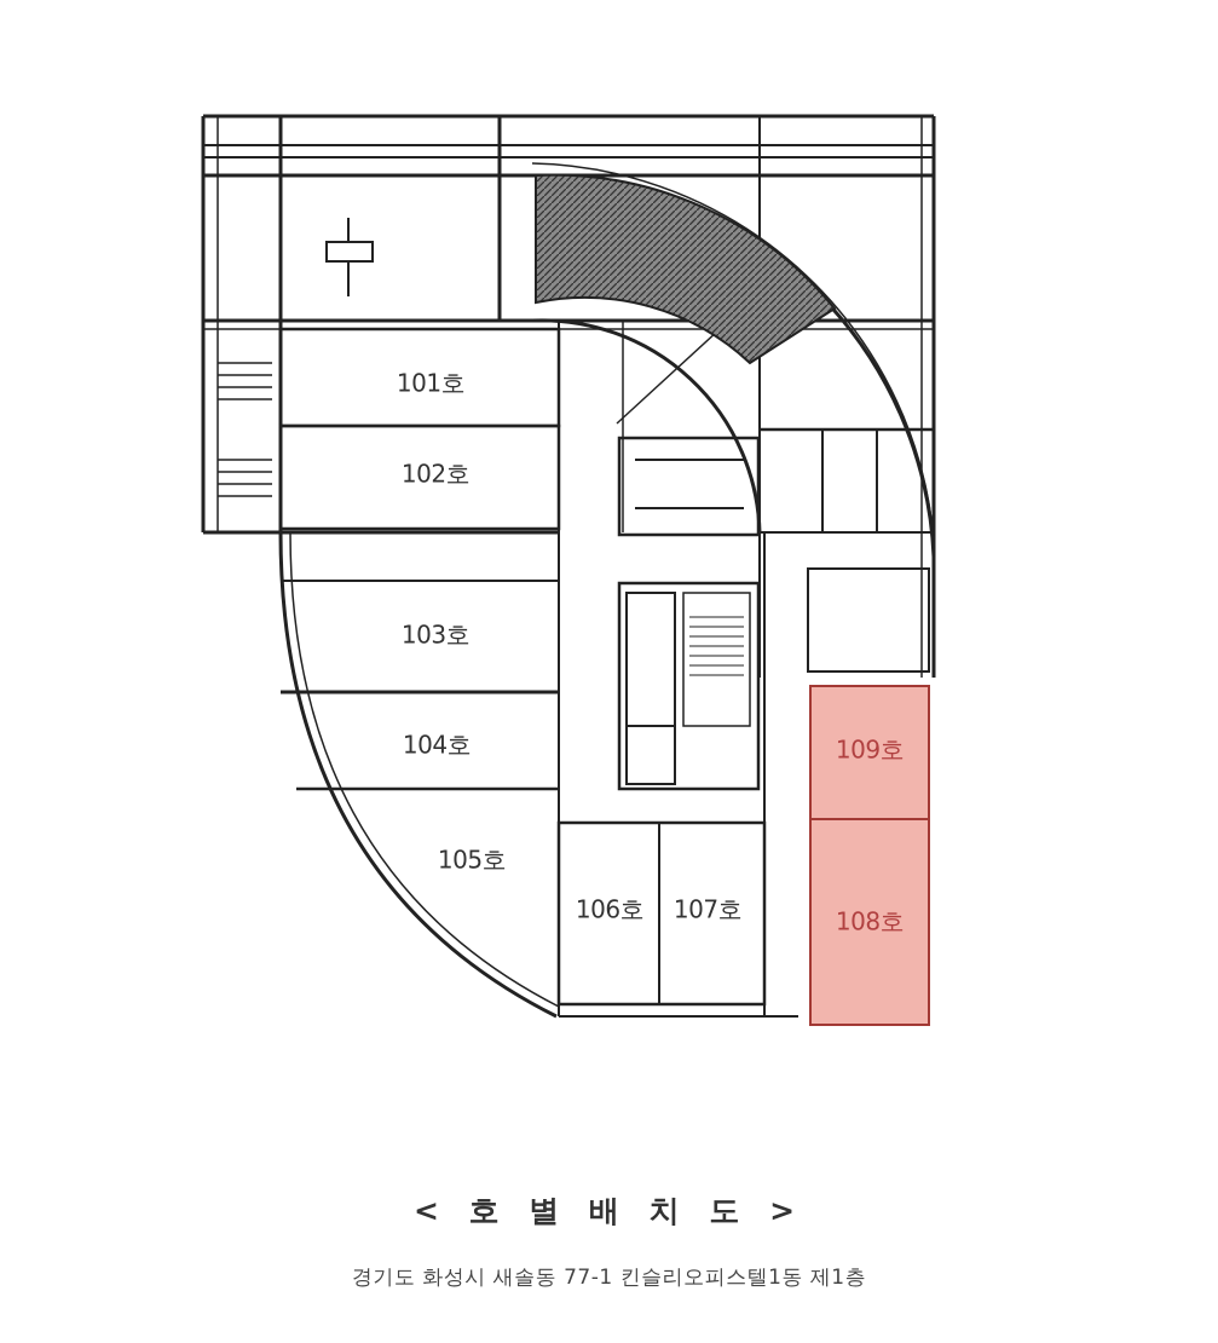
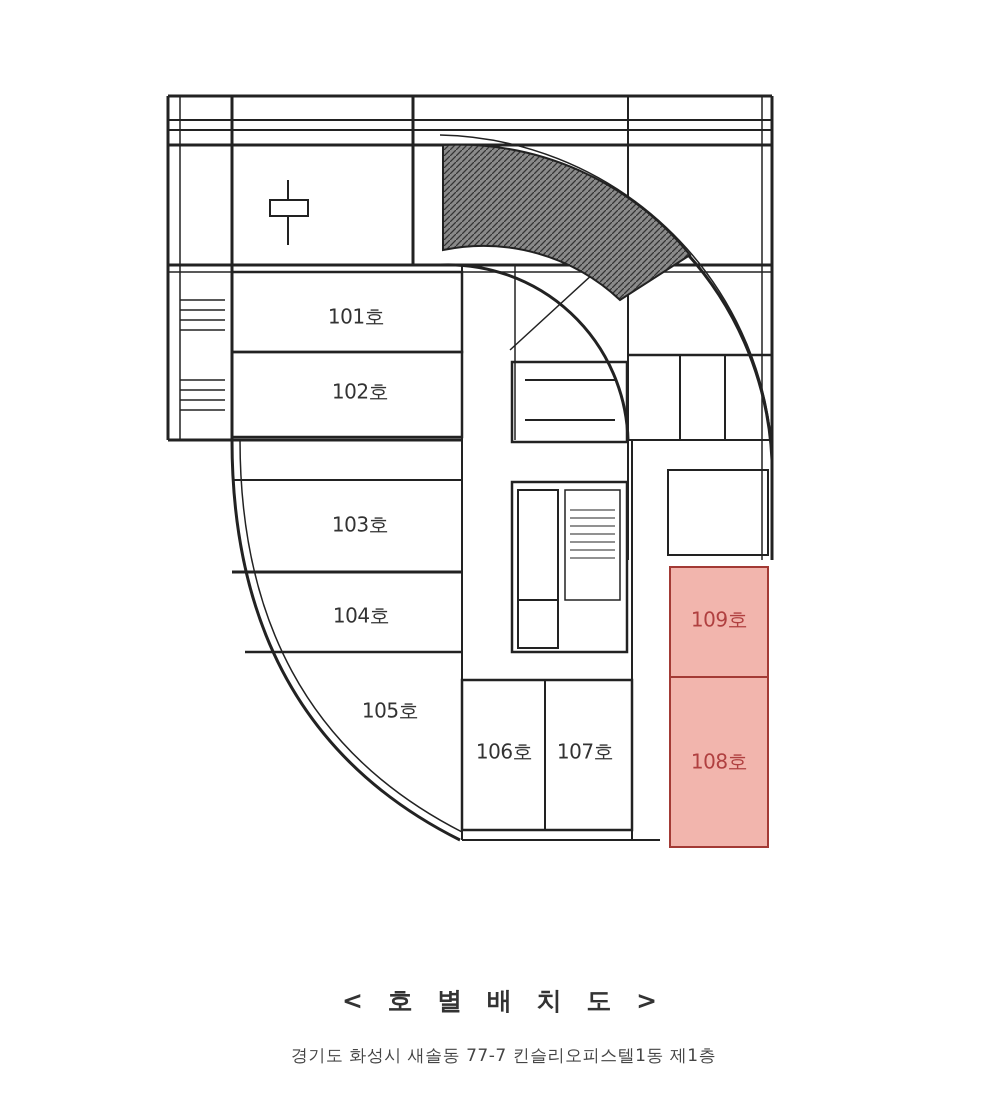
  101호
  102호
  103호
  104호
  105호
  106호
  107호
  108호
  109호
  < 호 별 배 치 도 >
- 경기도 화성시 새솔동 77-1 킨슬리오피스텔1동 제1층
+ 경기도 화성시 새솔동 77-7 킨슬리오피스텔1동 제1층
